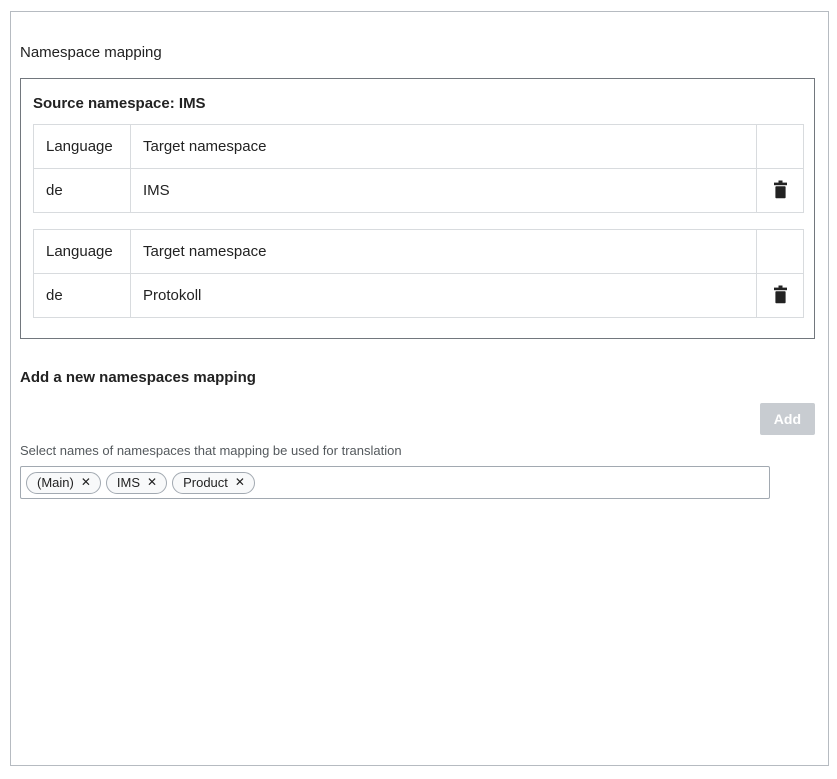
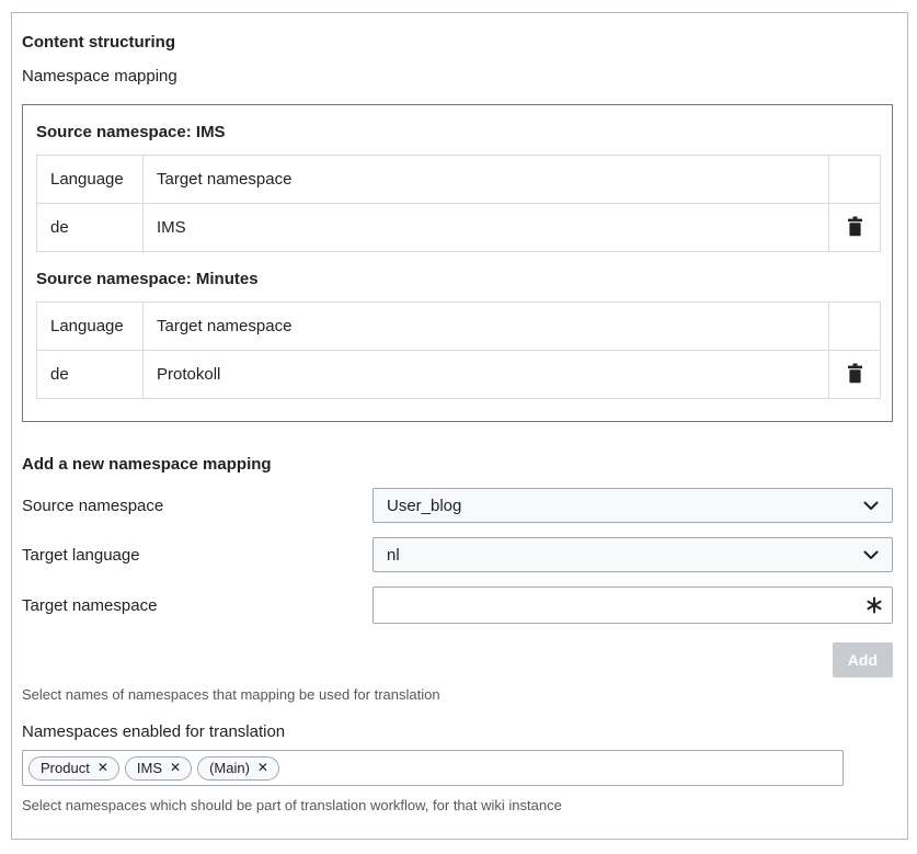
+ Content structuring
  Namespace mapping
  Source namespace: IMS
  Language	Target namespace
  de	IMS
+ Source namespace: Minutes
  Language	Target namespace
  de	Protokoll
- Add a new namespaces mapping
+ Add a new namespace mapping
+ Source namespace
+ User_blog
+ Target language
+ nl
+ Target namespace
  Add
  Select names of namespaces that mapping be used for translation
+ Namespaces enabled for translation
- (Main)
+ Product
  ✕
  IMS
  ✕
- Product
+ (Main)
  ✕
+ Select namespaces which should be part of translation workflow, for that wiki instance
